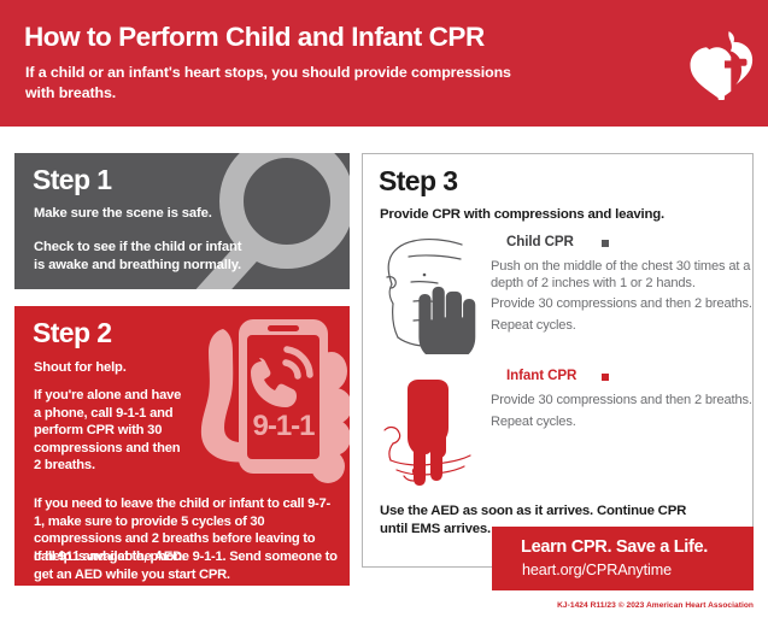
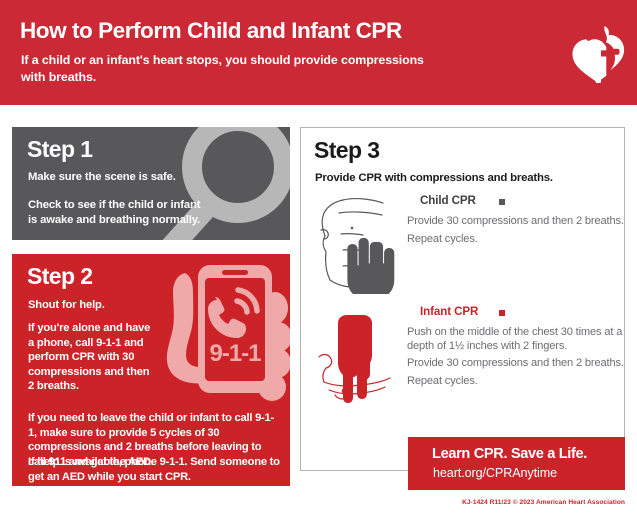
  How to Perform Child and Infant CPR
  If a child or an infant's heart stops, you should provide compressions with breaths.
  Step 1
  Make sure the scene is safe.
  Check to see if the child or infant is awake and breathing normally.
  9-1-1
  Step 2
  Shout for help.
  If you're alone and have a phone, call 9-1-1 and perform CPR with 30 compressions and then 2 breaths.
- If you need to leave the child or infant to call 9-7-1, make sure to provide 5 cycles of 30 compressions and 2 breaths before leaving to call 911 and get the AED.
+ If you need to leave the child or infant to call 9-1-1, make sure to provide 5 cycles of 30 compressions and 2 breaths before leaving to call 911 and get the AED.
  If help is available, phone 9-1-1. Send someone to get an AED while you start CPR.
  Step 3
- Provide CPR with compressions and leaving.
+ Provide CPR with compressions and breaths.
  Child CPR
- Push on the middle of the chest 30 times at a depth of 2 inches with 1 or 2 hands.
  Provide 30 compressions and then 2 breaths.
  Repeat cycles.
  Infant CPR
+ Push on the middle of the chest 30 times at a depth of 1½ inches with 2 fingers.
  Provide 30 compressions and then 2 breaths.
  Repeat cycles.
- Use the AED as soon as it arrives. Continue CPR until EMS arrives.
  Learn CPR. Save a Life.
  heart.org/CPRAnytime
